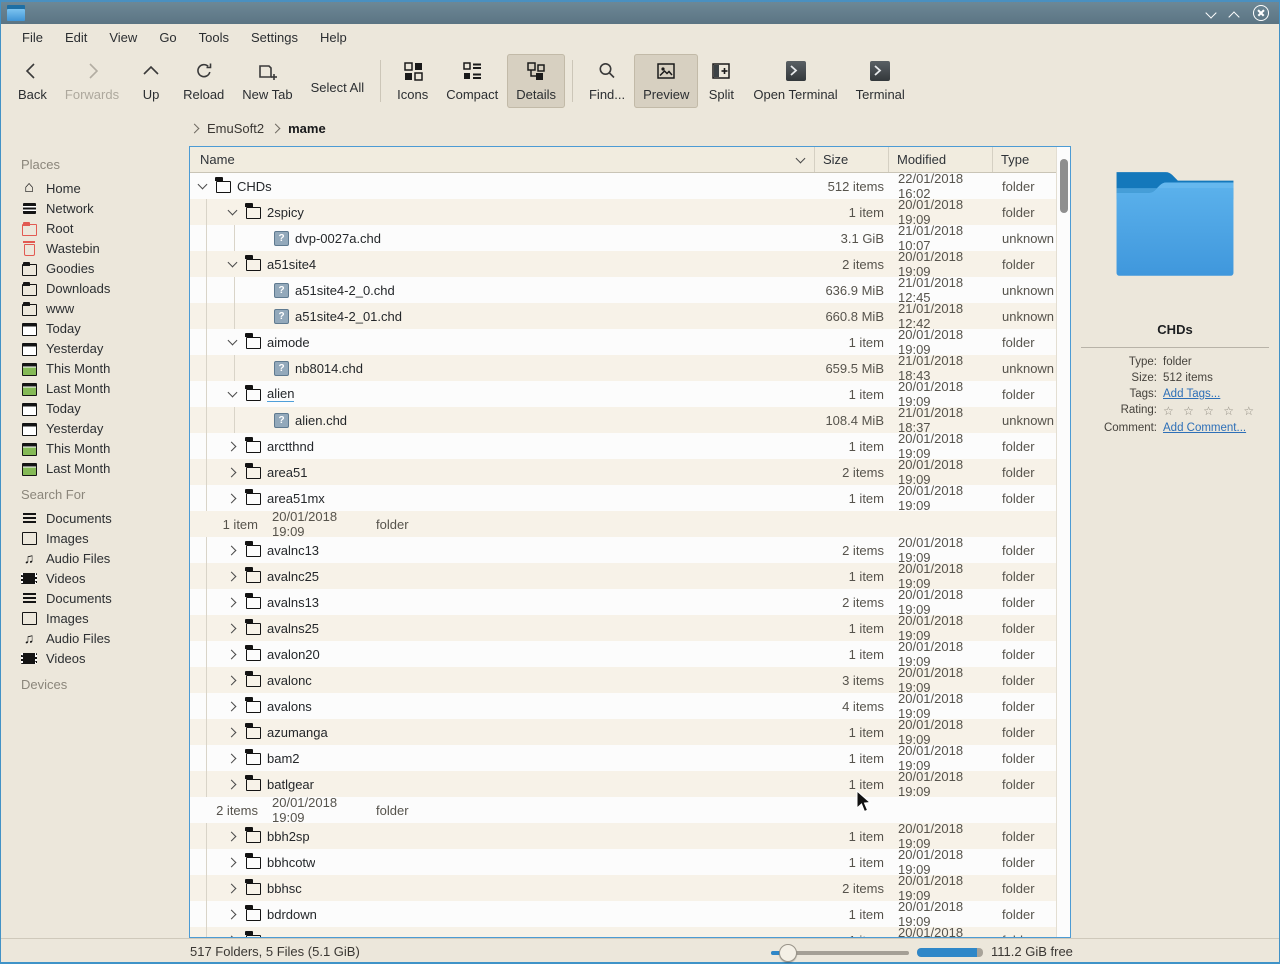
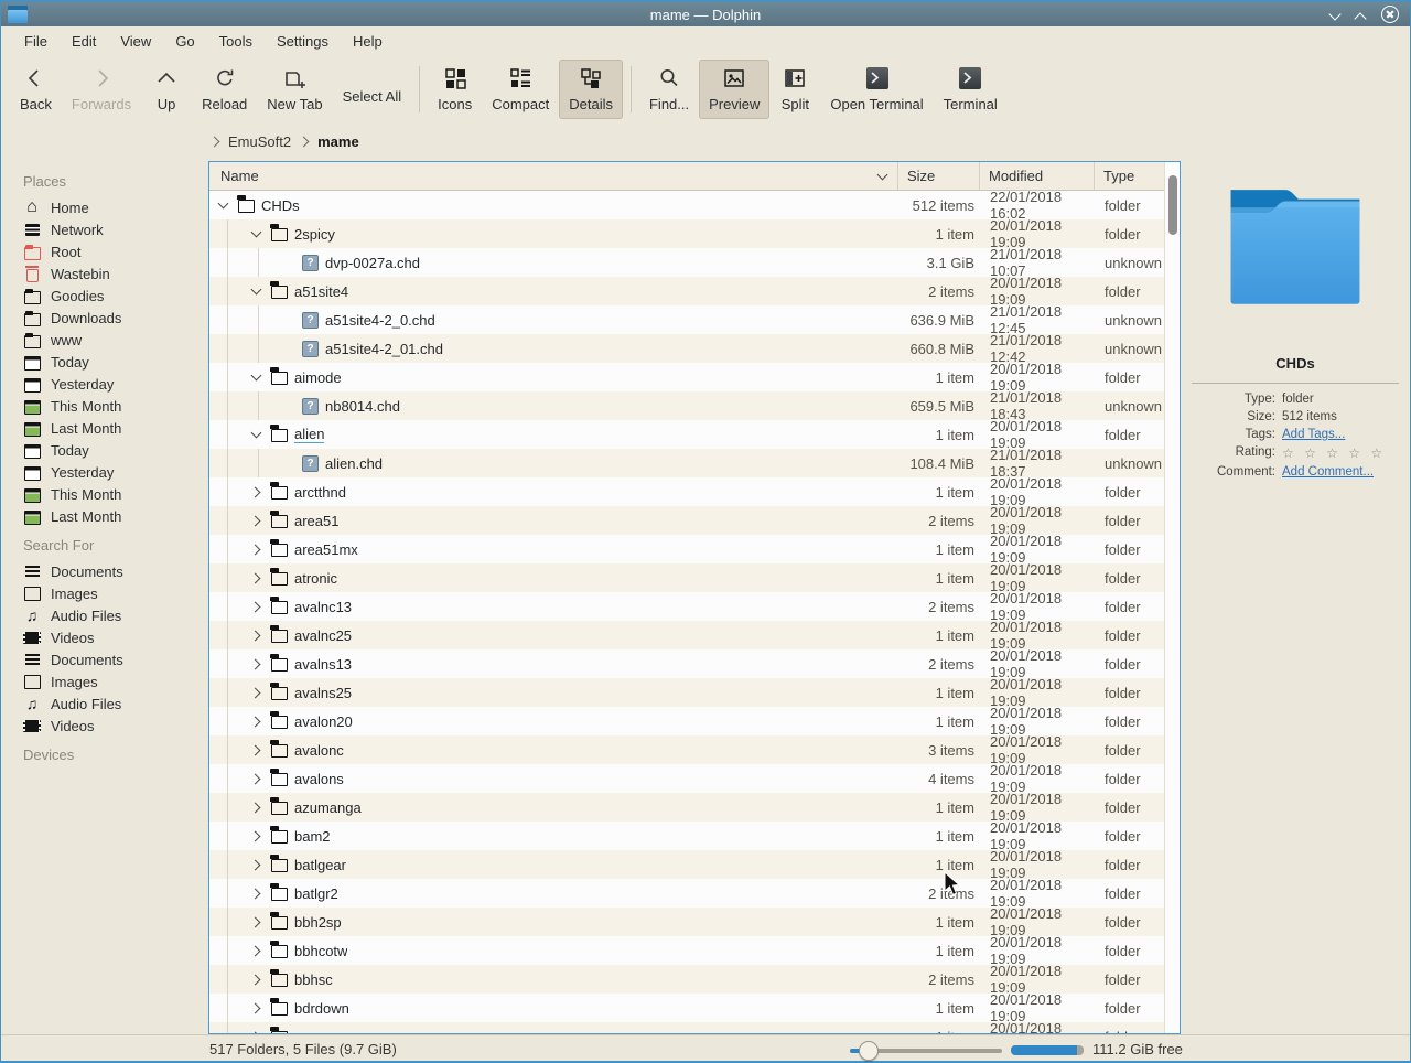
+ mame — Dolphin
  File
  Edit
  View
  Go
  Tools
  Settings
  Help
  Back
  Forwards
  Up
  Reload
  New Tab
  Select All
  Icons
  Compact
  Details
  Find...
  Preview
  Split
  Open Terminal
  Terminal
  EmuSoft2
  mame
  Places
  Home
  Network
  Root
  Wastebin
  Goodies
  Downloads
  www
  Today
  Yesterday
  This Month
  Last Month
  Today
  Yesterday
  This Month
  Last Month
  Search For
  Documents
  Images
  Audio Files
  Videos
  Documents
  Images
  Audio Files
  Videos
  Devices
  Name
  Size
  Modified
  Type
  CHDs
  512 items
  22/01/2018 16:02
  folder
  2spicy
  1 item
  20/01/2018 19:09
  folder
  dvp-0027a.chd
  3.1 GiB
  21/01/2018 10:07
  unknown
  a51site4
  2 items
  20/01/2018 19:09
  folder
  a51site4-2_0.chd
  636.9 MiB
  21/01/2018 12:45
  unknown
  a51site4-2_01.chd
  660.8 MiB
  21/01/2018 12:42
  unknown
  aimode
  1 item
  20/01/2018 19:09
  folder
  nb8014.chd
  659.5 MiB
  21/01/2018 18:43
  unknown
  alien
  1 item
  20/01/2018 19:09
  folder
  alien.chd
  108.4 MiB
  21/01/2018 18:37
  unknown
  arctthnd
  1 item
  20/01/2018 19:09
  folder
  area51
  2 items
  20/01/2018 19:09
  folder
  area51mx
  1 item
  20/01/2018 19:09
  folder
+ atronic
  1 item
  20/01/2018 19:09
  folder
  avalnc13
  2 items
  20/01/2018 19:09
  folder
  avalnc25
  1 item
  20/01/2018 19:09
  folder
  avalns13
  2 items
  20/01/2018 19:09
  folder
  avalns25
  1 item
  20/01/2018 19:09
  folder
  avalon20
  1 item
  20/01/2018 19:09
  folder
  avalonc
  3 items
  20/01/2018 19:09
  folder
  avalons
  4 items
  20/01/2018 19:09
  folder
  azumanga
  1 item
  20/01/2018 19:09
  folder
  bam2
  1 item
  20/01/2018 19:09
  folder
  batlgear
  1 item
  20/01/2018 19:09
  folder
+ batlgr2
  2 items
  20/01/2018 19:09
  folder
  bbh2sp
  1 item
  20/01/2018 19:09
  folder
  bbhcotw
  1 item
  20/01/2018 19:09
  folder
  bbhsc
  2 items
  20/01/2018 19:09
  folder
  bdrdown
  1 item
  20/01/2018 19:09
  folder
  CHDs
  Type:
  folder
  Size:
  512 items
  Tags:
  Add Tags...
  Rating:
  ☆ ☆ ☆ ☆ ☆
  Comment:
  Add Comment...
- 517 Folders, 5 Files (5.1 GiB)
+ 517 Folders, 5 Files (9.7 GiB)
  111.2 GiB free
